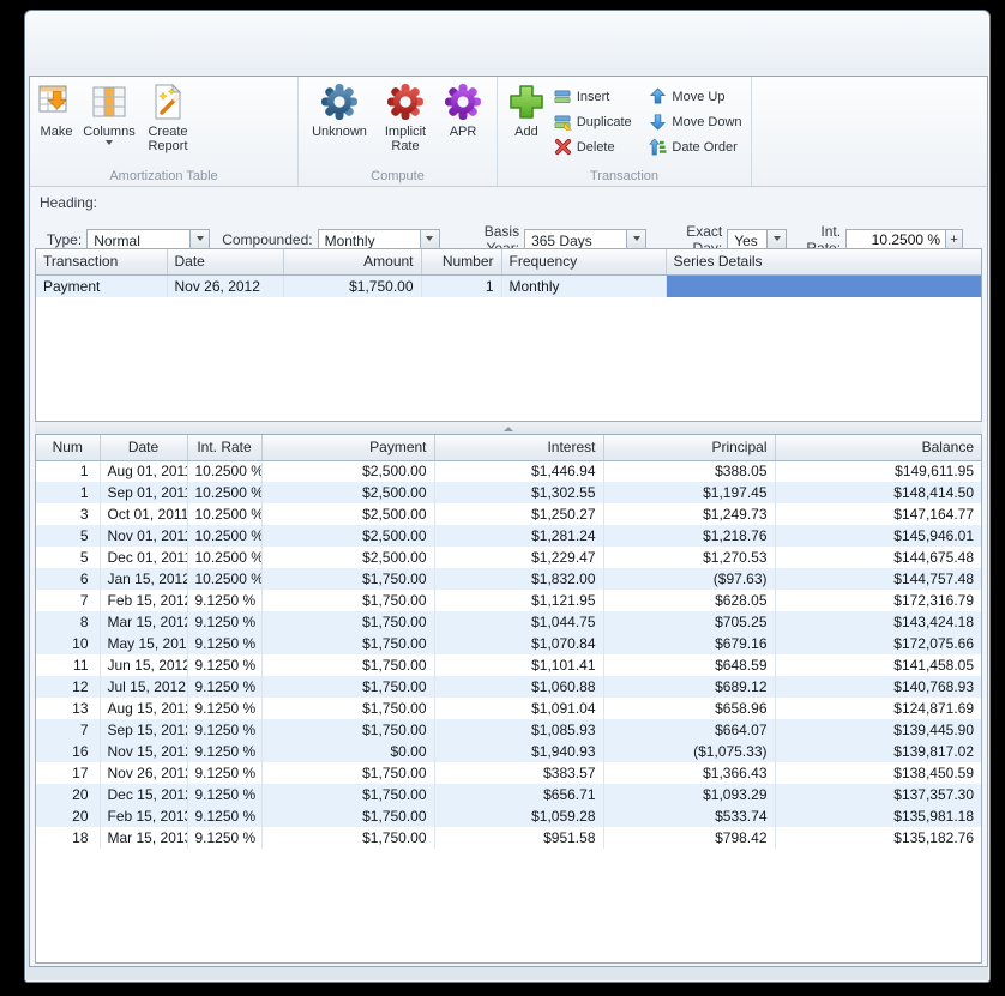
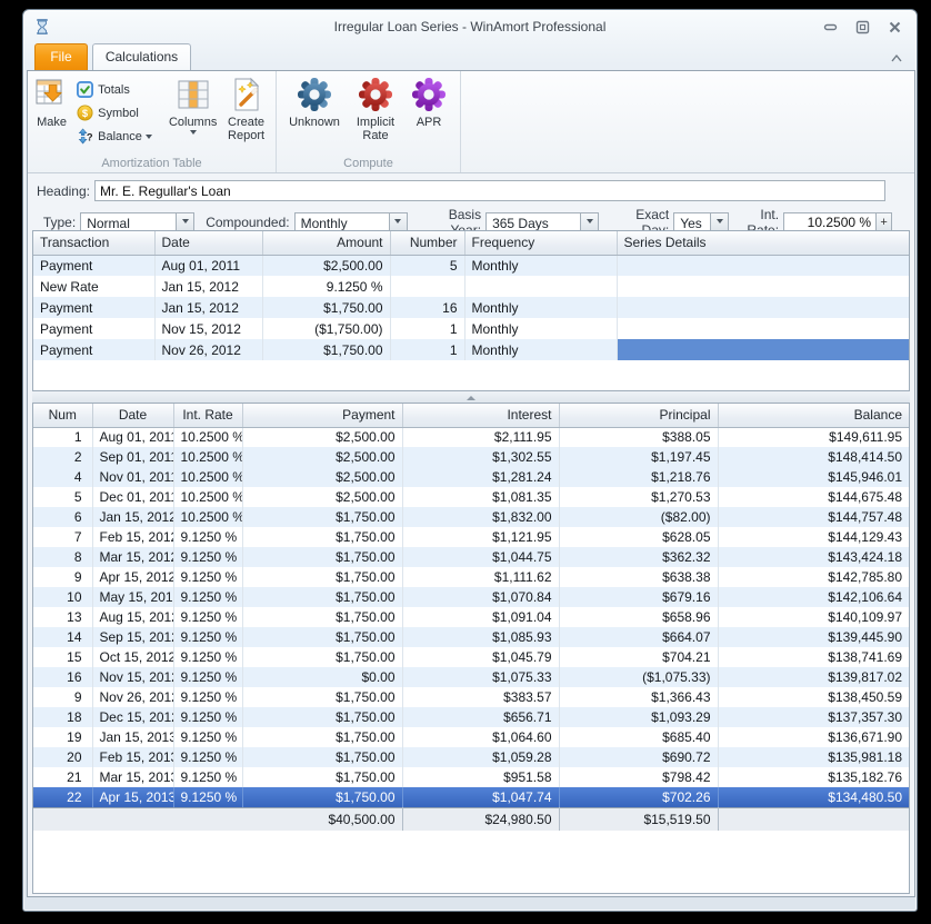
+ Irregular Loan Series - WinAmort Professional
+ File
+ Calculations
  Make
+ Totals
+ $
+ Symbol
+ ?
+ Balance
  Columns
  Create Report
  Amortization Table
  Unknown
  Implicit Rate
  APR
  Compute
- Add
- Insert
- Duplicate
- Delete
- Move Up
- Move Down
- Date Order
- Transaction
  Heading:
+ Mr. E. Regullar's Loan
  Type:
  Normal
  Compounded:
  Monthly
  365 Days
  Yes
  10.2500 %
  +
  Transaction	Date	Amount	Number	Frequency	Series Details
+ Payment	Aug 01, 2011	$2,500.00	5	Monthly
+ New Rate	Jan 15, 2012	9.1250 %
+ Payment	Jan 15, 2012	$1,750.00	16	Monthly
+ Payment	Nov 15, 2012	($1,750.00)	1	Monthly
  Payment	Nov 26, 2012	$1,750.00	1	Monthly
  Num	Date	Int. Rate	Payment	Interest	Principal	Balance
- 1	Aug 01, 201	10.2500 %	$2,500.00	$1,446.94	$388.05	$149,611.95
+ 1	Aug 01, 201	10.2500 %	$2,500.00	$2,111.95	$388.05	$149,611.95
- 1	Sep 01, 201	10.2500 %	$2,500.00	$1,302.55	$1,197.45	$148,414.50
+ 2	Sep 01, 201	10.2500 %	$2,500.00	$1,302.55	$1,197.45	$148,414.50
- 3	Oct 01, 2011	10.2500 %	$2,500.00	$1,250.27	$1,249.73	$147,164.77
- 5	Nov 01, 201	10.2500 %	$2,500.00	$1,281.24	$1,218.76	$145,946.01
+ 4	Nov 01, 201	10.2500 %	$2,500.00	$1,281.24	$1,218.76	$145,946.01
- 5	Dec 01, 201	10.2500 %	$2,500.00	$1,229.47	$1,270.53	$144,675.48
+ 5	Dec 01, 201	10.2500 %	$2,500.00	$1,081.35	$1,270.53	$144,675.48
- 6	Jan 15, 201	10.2500 %	$1,750.00	$1,832.00	($97.63)	$144,757.48
+ 6	Jan 15, 201	10.2500 %	$1,750.00	$1,832.00	($82.00)	$144,757.48
- 7	Feb 15, 201	9.1250 %	$1,750.00	$1,121.95	$628.05	$172,316.79
+ 7	Feb 15, 201	9.1250 %	$1,750.00	$1,121.95	$628.05	$144,129.43
- 8	Mar 15, 201	9.1250 %	$1,750.00	$1,044.75	$705.25	$143,424.18
+ 8	Mar 15, 201	9.1250 %	$1,750.00	$1,044.75	$362.32	$143,424.18
+ 9	Apr 15, 2012	9.1250 %	$1,750.00	$1,111.62	$638.38	$142,785.80
- 10	May 15, 201	9.1250 %	$1,750.00	$1,070.84	$679.16	$172,075.66
+ 10	May 15, 201	9.1250 %	$1,750.00	$1,070.84	$679.16	$142,106.64
- 11	Jun 15, 2012	9.1250 %	$1,750.00	$1,101.41	$648.59	$141,458.05
- 12	Jul 15, 2012	9.1250 %	$1,750.00	$1,060.88	$689.12	$140,768.93
- 13	Aug 15, 201	9.1250 %	$1,750.00	$1,091.04	$658.96	$124,871.69
+ 13	Aug 15, 201	9.1250 %	$1,750.00	$1,091.04	$658.96	$140,109.97
- 7	Sep 15, 201	9.1250 %	$1,750.00	$1,085.93	$664.07	$139,445.90
+ 14	Sep 15, 201	9.1250 %	$1,750.00	$1,085.93	$664.07	$139,445.90
+ 15	Oct 15, 2012	9.1250 %	$1,750.00	$1,045.79	$704.21	$138,741.69
- 16	Nov 15, 201	9.1250 %	$0.00	$1,940.93	($1,075.33)	$139,817.02
+ 16	Nov 15, 201	9.1250 %	$0.00	$1,075.33	($1,075.33)	$139,817.02
- 17	Nov 26, 201	9.1250 %	$1,750.00	$383.57	$1,366.43	$138,450.59
+ 9	Nov 26, 201	9.1250 %	$1,750.00	$383.57	$1,366.43	$138,450.59
- 20	Dec 15, 201	9.1250 %	$1,750.00	$656.71	$1,093.29	$137,357.30
+ 18	Dec 15, 201	9.1250 %	$1,750.00	$656.71	$1,093.29	$137,357.30
+ 19	Jan 15, 2013	9.1250 %	$1,750.00	$1,064.60	$685.40	$136,671.90
- 20	Feb 15, 201	9.1250 %	$1,750.00	$1,059.28	$533.74	$135,981.18
+ 20	Feb 15, 201	9.1250 %	$1,750.00	$1,059.28	$690.72	$135,981.18
- 18	Mar 15, 201	9.1250 %	$1,750.00	$951.58	$798.42	$135,182.76
+ 21	Mar 15, 201	9.1250 %	$1,750.00	$951.58	$798.42	$135,182.76
+ 22	Apr 15, 2013	9.1250 %	$1,750.00	$1,047.74	$702.26	$134,480.50
+ 			$40,500.00	$24,980.50	$15,519.50
